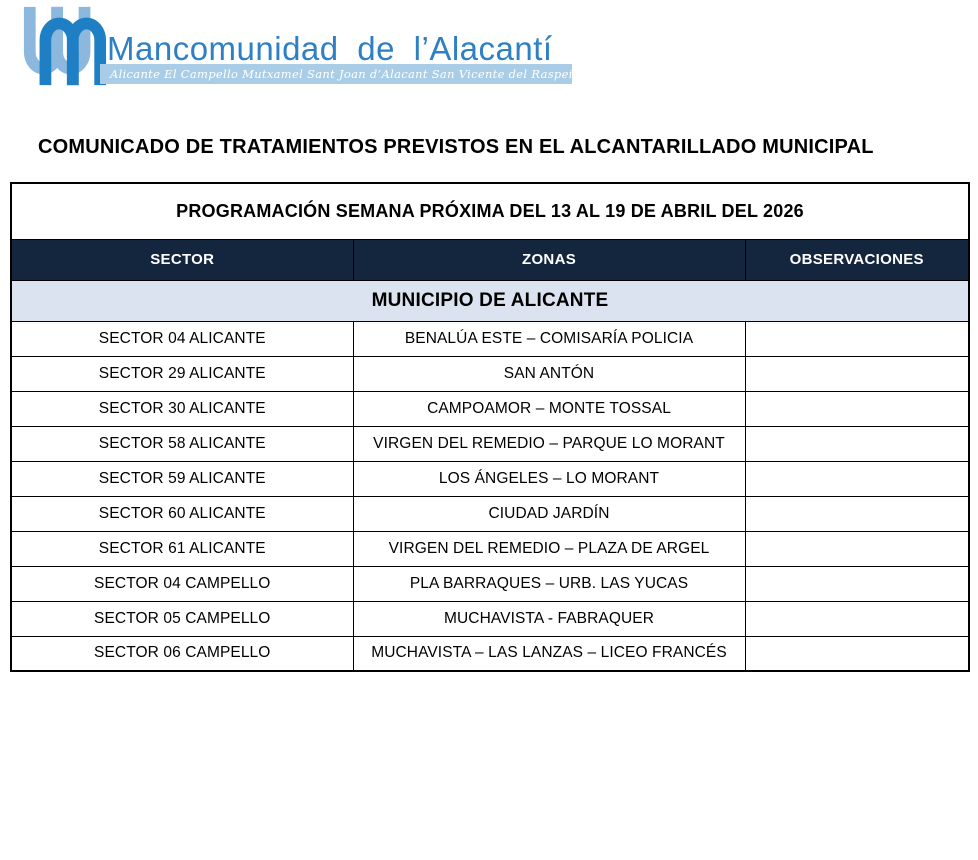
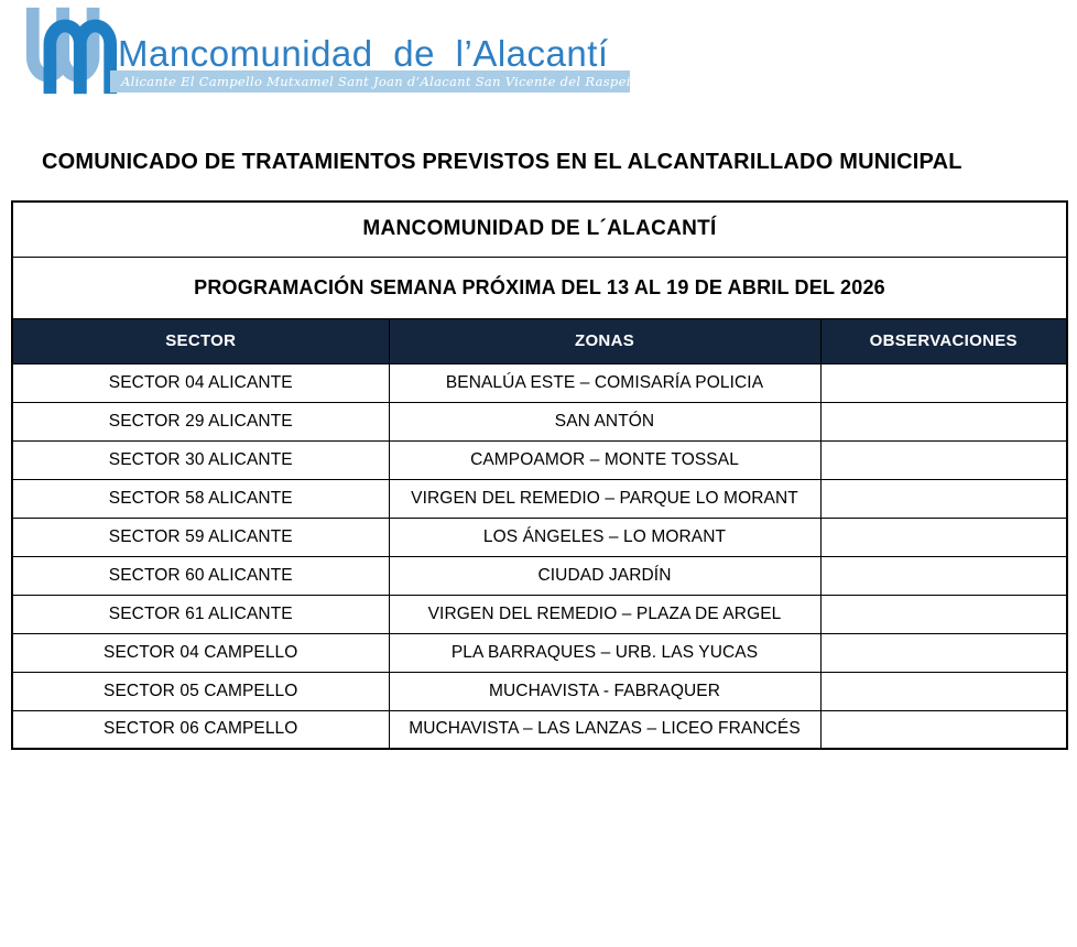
  Alicante El Campello Mutxamel Sant Joan d’Alacant San Vicente del Raspei
  Mancomunidad de l’Alacantí
  COMUNICADO DE TRATAMIENTOS PREVISTOS EN EL ALCANTARILLADO MUNICIPAL
+ MANCOMUNIDAD DE L´ALACANTÍ
  PROGRAMACIÓN SEMANA PRÓXIMA DEL 13 AL 19 DE ABRIL DEL 2026
  SECTOR	ZONAS	OBSERVACIONES
- MUNICIPIO DE ALICANTE
  SECTOR 04 ALICANTE	BENALÚA ESTE – COMISARÍA POLICIA
  SECTOR 29 ALICANTE	SAN ANTÓN
  SECTOR 30 ALICANTE	CAMPOAMOR – MONTE TOSSAL
  SECTOR 58 ALICANTE	VIRGEN DEL REMEDIO – PARQUE LO MORANT
  SECTOR 59 ALICANTE	LOS ÁNGELES – LO MORANT
  SECTOR 60 ALICANTE	CIUDAD JARDÍN
  SECTOR 61 ALICANTE	VIRGEN DEL REMEDIO – PLAZA DE ARGEL
  SECTOR 04 CAMPELLO	PLA BARRAQUES – URB. LAS YUCAS
  SECTOR 05 CAMPELLO	MUCHAVISTA - FABRAQUER
  SECTOR 06 CAMPELLO	MUCHAVISTA – LAS LANZAS – LICEO FRANCÉS
